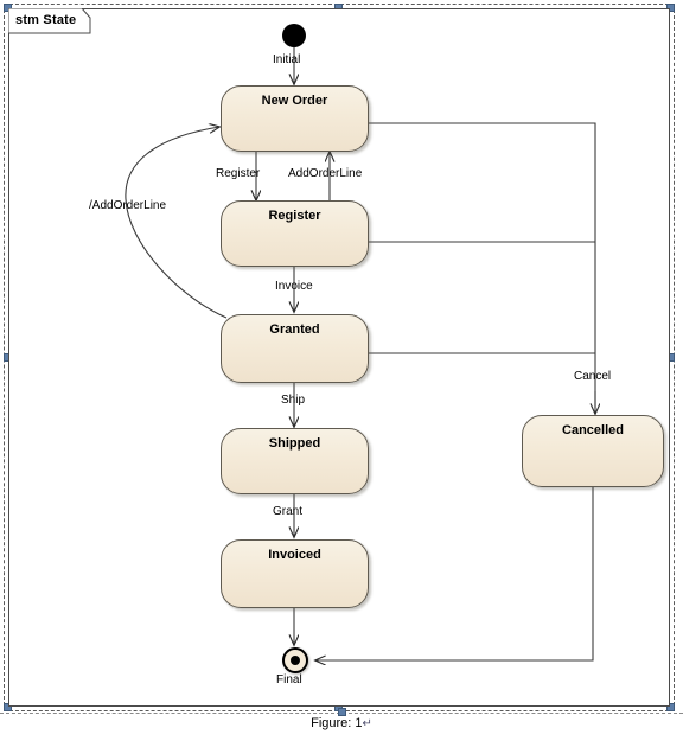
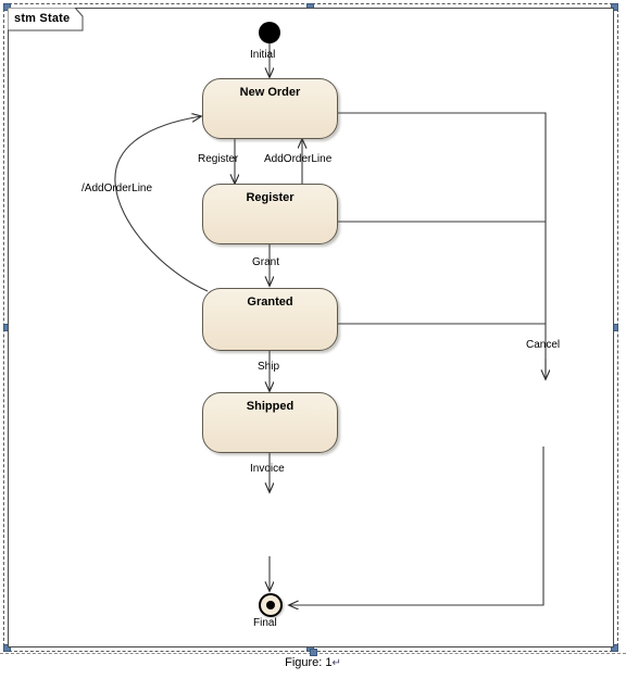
  stm State
  New Order
  Register
  Granted
  Shipped
- Invoiced
- Cancelled
  Initial
  Final
  Register
  AddOrderLine
- Invoice
+ Grant
  /AddOrderLine
  Ship
- Grant
+ Invoice
  Cancel
  Figure: 1↵
